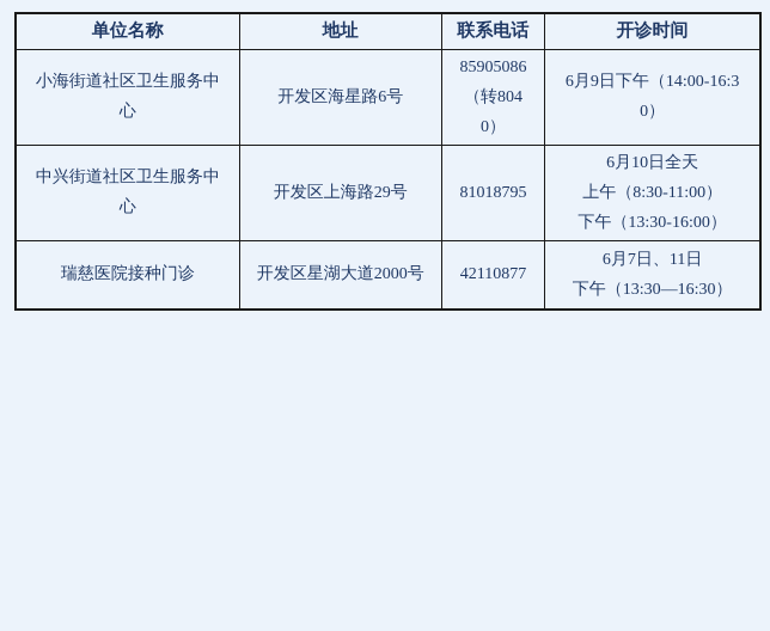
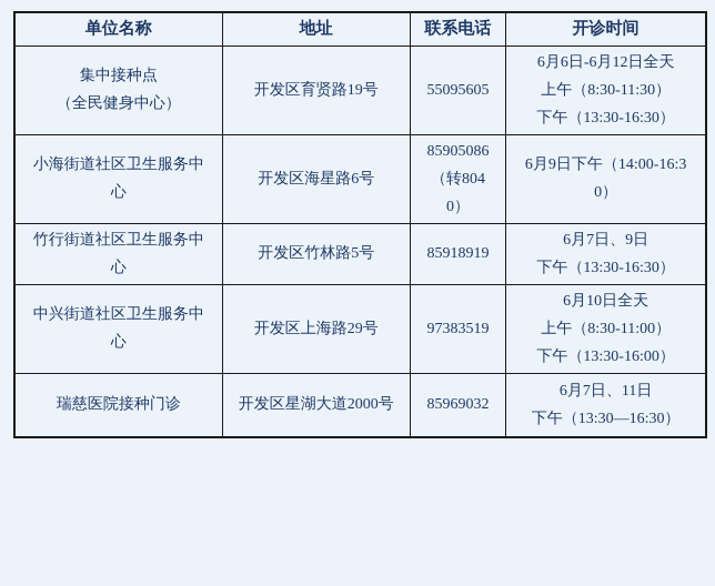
  单位名称	地址	联系电话	开诊时间
+ 集中接种点 （全民健身中心）	开发区育贤路19号	55095605	6月6日-6月12日全天 上午（8:30-11:30） 下午（13:30-16:30）
  小海街道社区卫生服务中 心	开发区海星路6号	85905086 （转804 0）	6月9日下午（14:00-16:3 0）
+ 竹行街道社区卫生服务中 心	开发区竹林路5号	85918919	6月7日、9日 下午（13:30-16:30）
- 中兴街道社区卫生服务中 心	开发区上海路29号	81018795	6月10日全天 上午（8:30-11:00） 下午（13:30-16:00）
+ 中兴街道社区卫生服务中 心	开发区上海路29号	97383519	6月10日全天 上午（8:30-11:00） 下午（13:30-16:00）
- 瑞慈医院接种门诊	开发区星湖大道2000号	42110877	6月7日、11日 下午（13:30—16:30）
+ 瑞慈医院接种门诊	开发区星湖大道2000号	85969032	6月7日、11日 下午（13:30—16:30）
